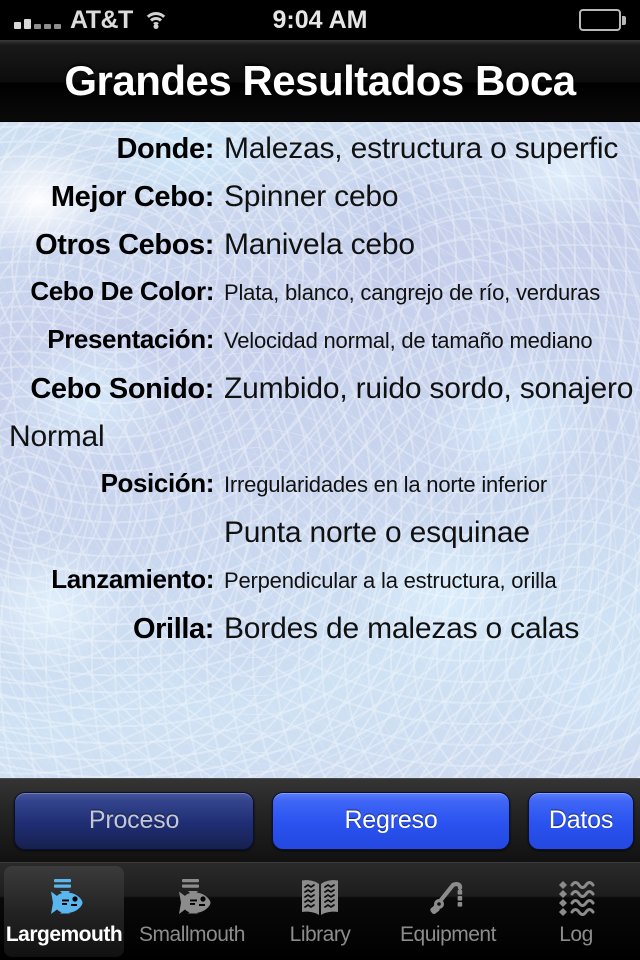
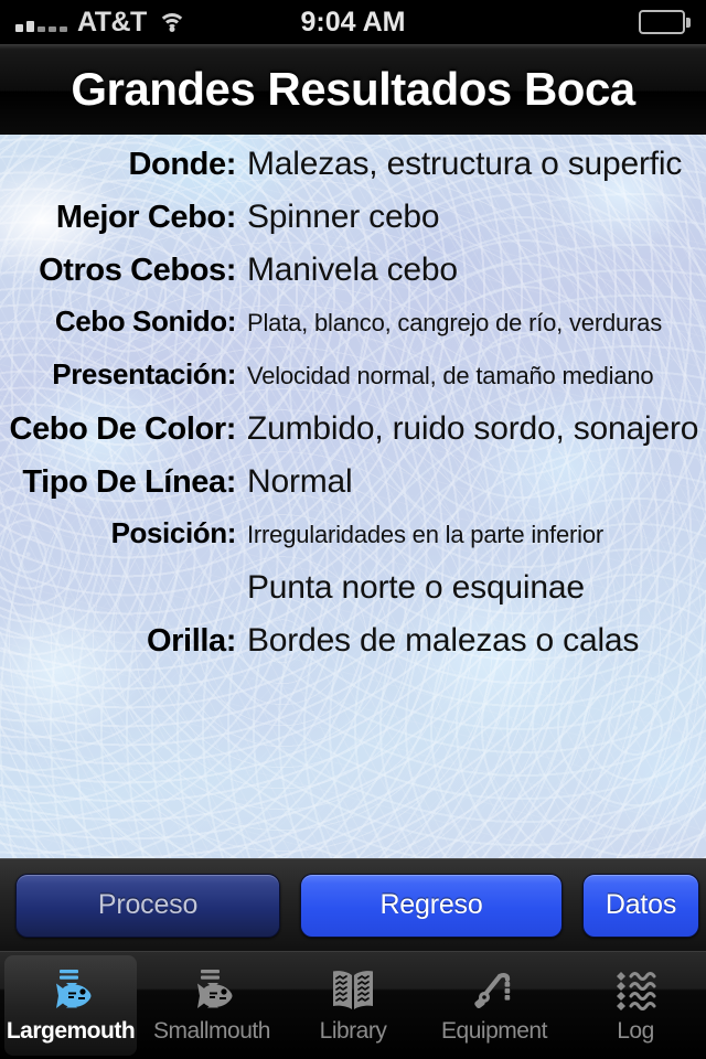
  AT&T
  9:04 AM
  Grandes Resultados Boca
  Donde:
  Malezas, estructura o superfic
  Mejor Cebo:
  Spinner cebo
  Otros Cebos:
  Manivela cebo
- Cebo De Color:
+ Cebo Sonido:
  Plata, blanco, cangrejo de río, verduras
  Presentación:
  Velocidad normal, de tamaño mediano
- Cebo Sonido:
+ Cebo De Color:
  Zumbido, ruido sordo, sonajero
+ Tipo De Línea:
  Normal
  Posición:
- Irregularidades en la norte inferior
+ Irregularidades en la parte inferior
  Punta norte o esquinae
- Lanzamiento:
- Perpendicular a la estructura, orilla
  Orilla:
  Bordes de malezas o calas
  Proceso
  Regreso
  Datos
  Largemouth
  Smallmouth
  Library
  Equipment
  Log
